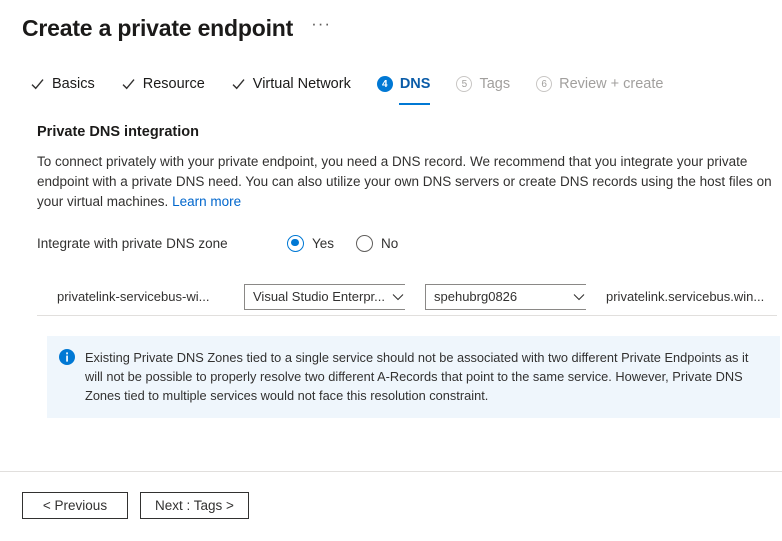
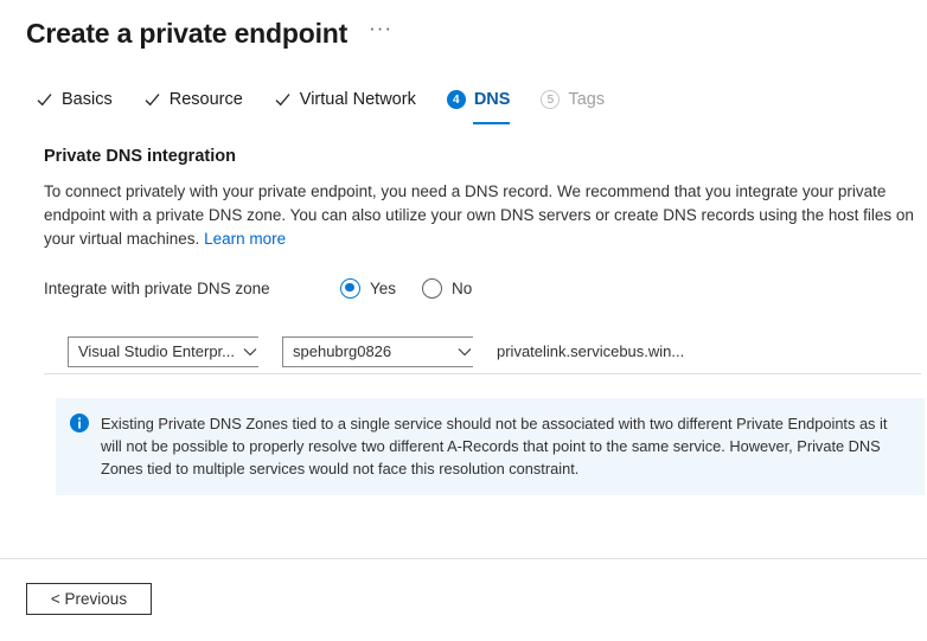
  Create a private endpoint
  ···
  Basics
  Resource
  Virtual Network
  4
  DNS
  5
  Tags
- 6
- Review + create
  Private DNS integration
- To connect privately with your private endpoint, you need a DNS record. We recommend that you integrate your private endpoint with a private DNS need. You can also utilize your own DNS servers or create DNS records using the host files on your virtual machines. Learn more
+ To connect privately with your private endpoint, you need a DNS record. We recommend that you integrate your private endpoint with a private DNS zone. You can also utilize your own DNS servers or create DNS records using the host files on your virtual machines. Learn more
  Integrate with private DNS zone
  Yes
  No
- privatelink-servicebus-wi...
  Visual Studio Enterpr...
  spehubrg0826
  privatelink.servicebus.win...
  Existing Private DNS Zones tied to a single service should not be associated with two different Private Endpoints as it will not be possible to properly resolve two different A-Records that point to the same service. However, Private DNS Zones tied to multiple services would not face this resolution constraint.
  < Previous
- Next : Tags >
